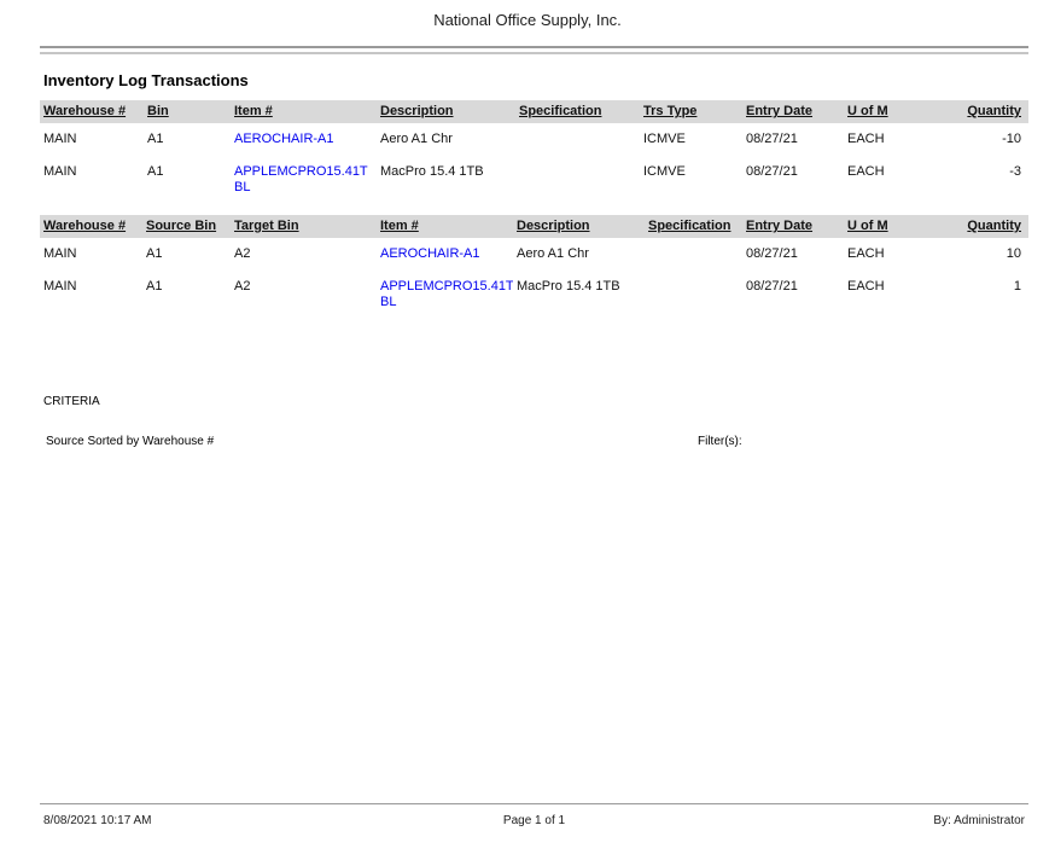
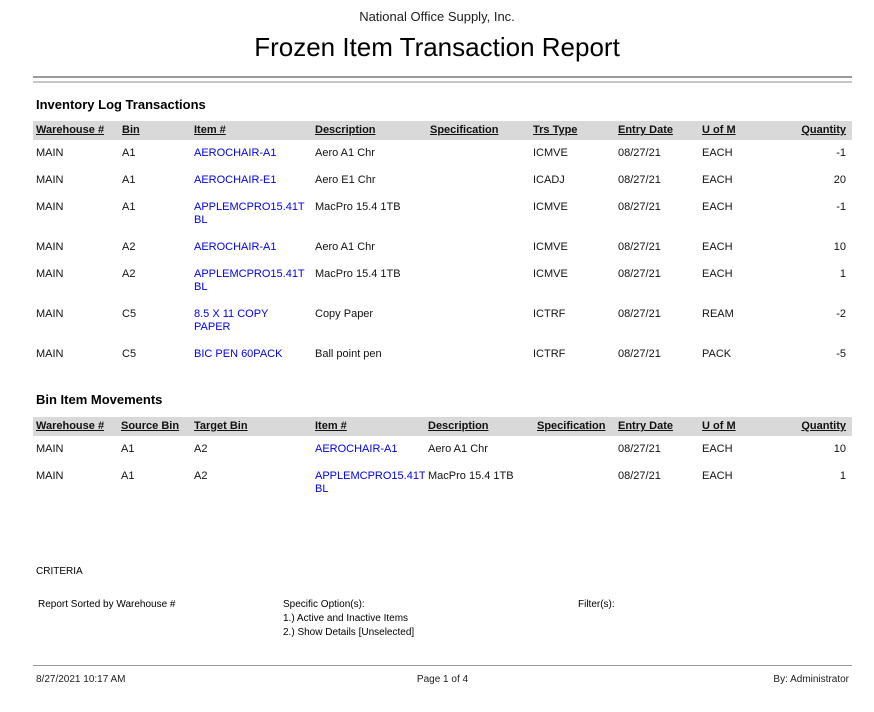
  National Office Supply, Inc.
+ Frozen Item Transaction Report
  Inventory Log Transactions
  Warehouse #	Bin	Item #	Description	Specification	Trs Type	Entry Date	U of M	Quantity
- MAIN	A1	AEROCHAIR-A1	Aero A1 Chr		ICMVE	08/27/21	EACH	-10
+ MAIN	A1	AEROCHAIR-A1	Aero A1 Chr		ICMVE	08/27/21	EACH	-1
+ MAIN	A1	AEROCHAIR-E1	Aero E1 Chr		ICADJ	08/27/21	EACH	20
- MAIN	A1	APPLEMCPRO15.41T BL	MacPro 15.4 1TB		ICMVE	08/27/21	EACH	-3
+ MAIN	A1	APPLEMCPRO15.41T BL	MacPro 15.4 1TB		ICMVE	08/27/21	EACH	-1
+ MAIN	A2	AEROCHAIR-A1	Aero A1 Chr		ICMVE	08/27/21	EACH	10
+ MAIN	A2	APPLEMCPRO15.41T BL	MacPro 15.4 1TB		ICMVE	08/27/21	EACH	1
+ MAIN	C5	8.5 X 11 COPY PAPER	Copy Paper		ICTRF	08/27/21	REAM	-2
+ MAIN	C5	BIC PEN 60PACK	Ball point pen		ICTRF	08/27/21	PACK	-5
+ Bin Item Movements
  Warehouse #	Source Bin	Target Bin	Item #	Description	Specification	Entry Date	U of M	Quantity
  MAIN	A1	A2	AEROCHAIR-A1	Aero A1 Chr		08/27/21	EACH	10
  MAIN	A1	A2	APPLEMCPRO15.41T BL	MacPro 15.4 1TB		08/27/21	EACH	1
  CRITERIA
- Source Sorted by Warehouse #
+ Report Sorted by Warehouse #
+ Specific Option(s):
+ 1.) Active and Inactive Items
+ 2.) Show Details [Unselected]
  Filter(s):
- 8/08/2021 10:17 AM
+ 8/27/2021 10:17 AM
- Page 1 of 1
+ Page 1 of 4
  By: Administrator
